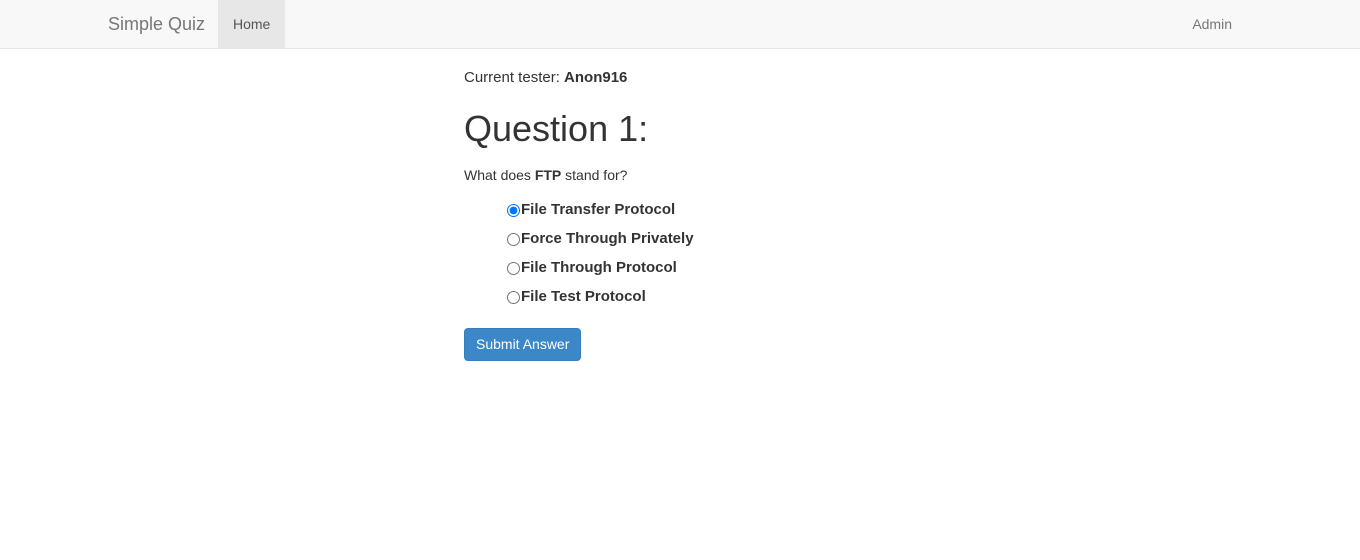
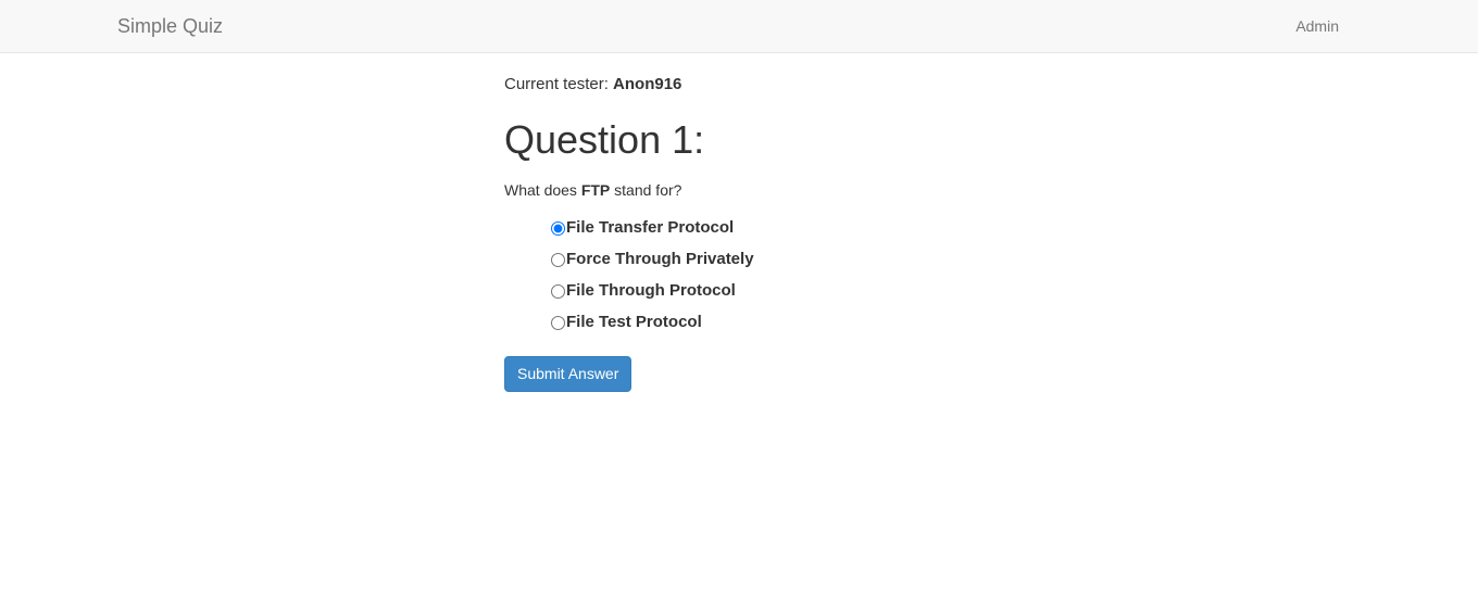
  Simple Quiz
- Home
  Admin
  Current tester: Anon916
  Question 1:
  What does FTP stand for?
  File Transfer Protocol
  Force Through Privately
  File Through Protocol
  File Test Protocol
  Submit Answer
